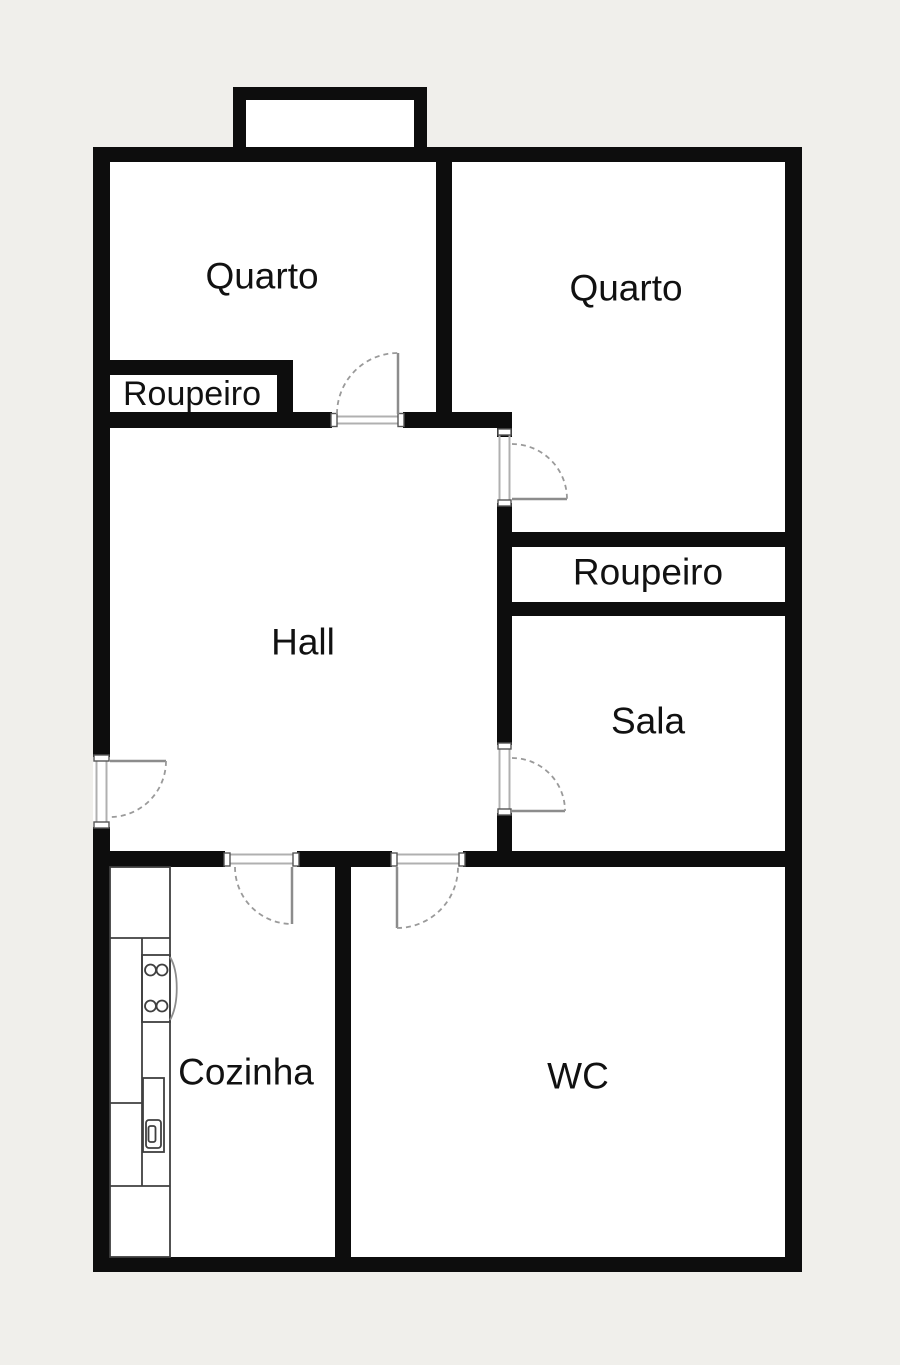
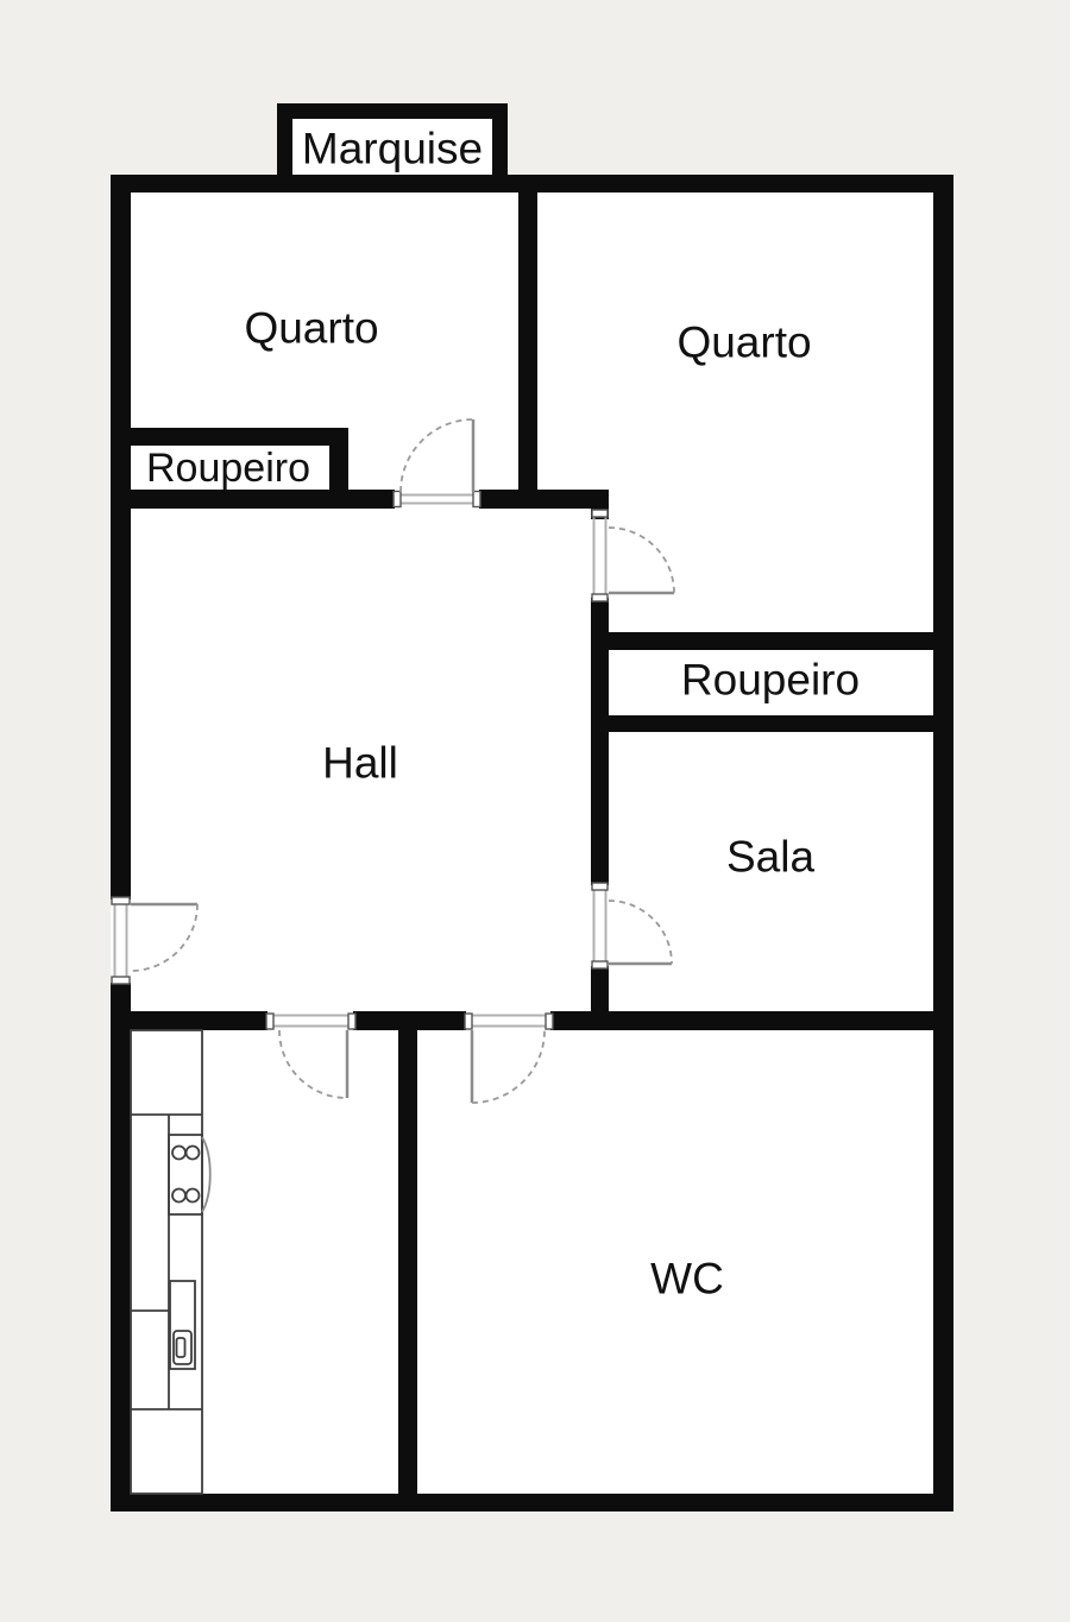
+ Marquise
  Quarto
  Quarto
  Roupeiro
  Hall
  Roupeiro
  Sala
- Cozinha
  WC
